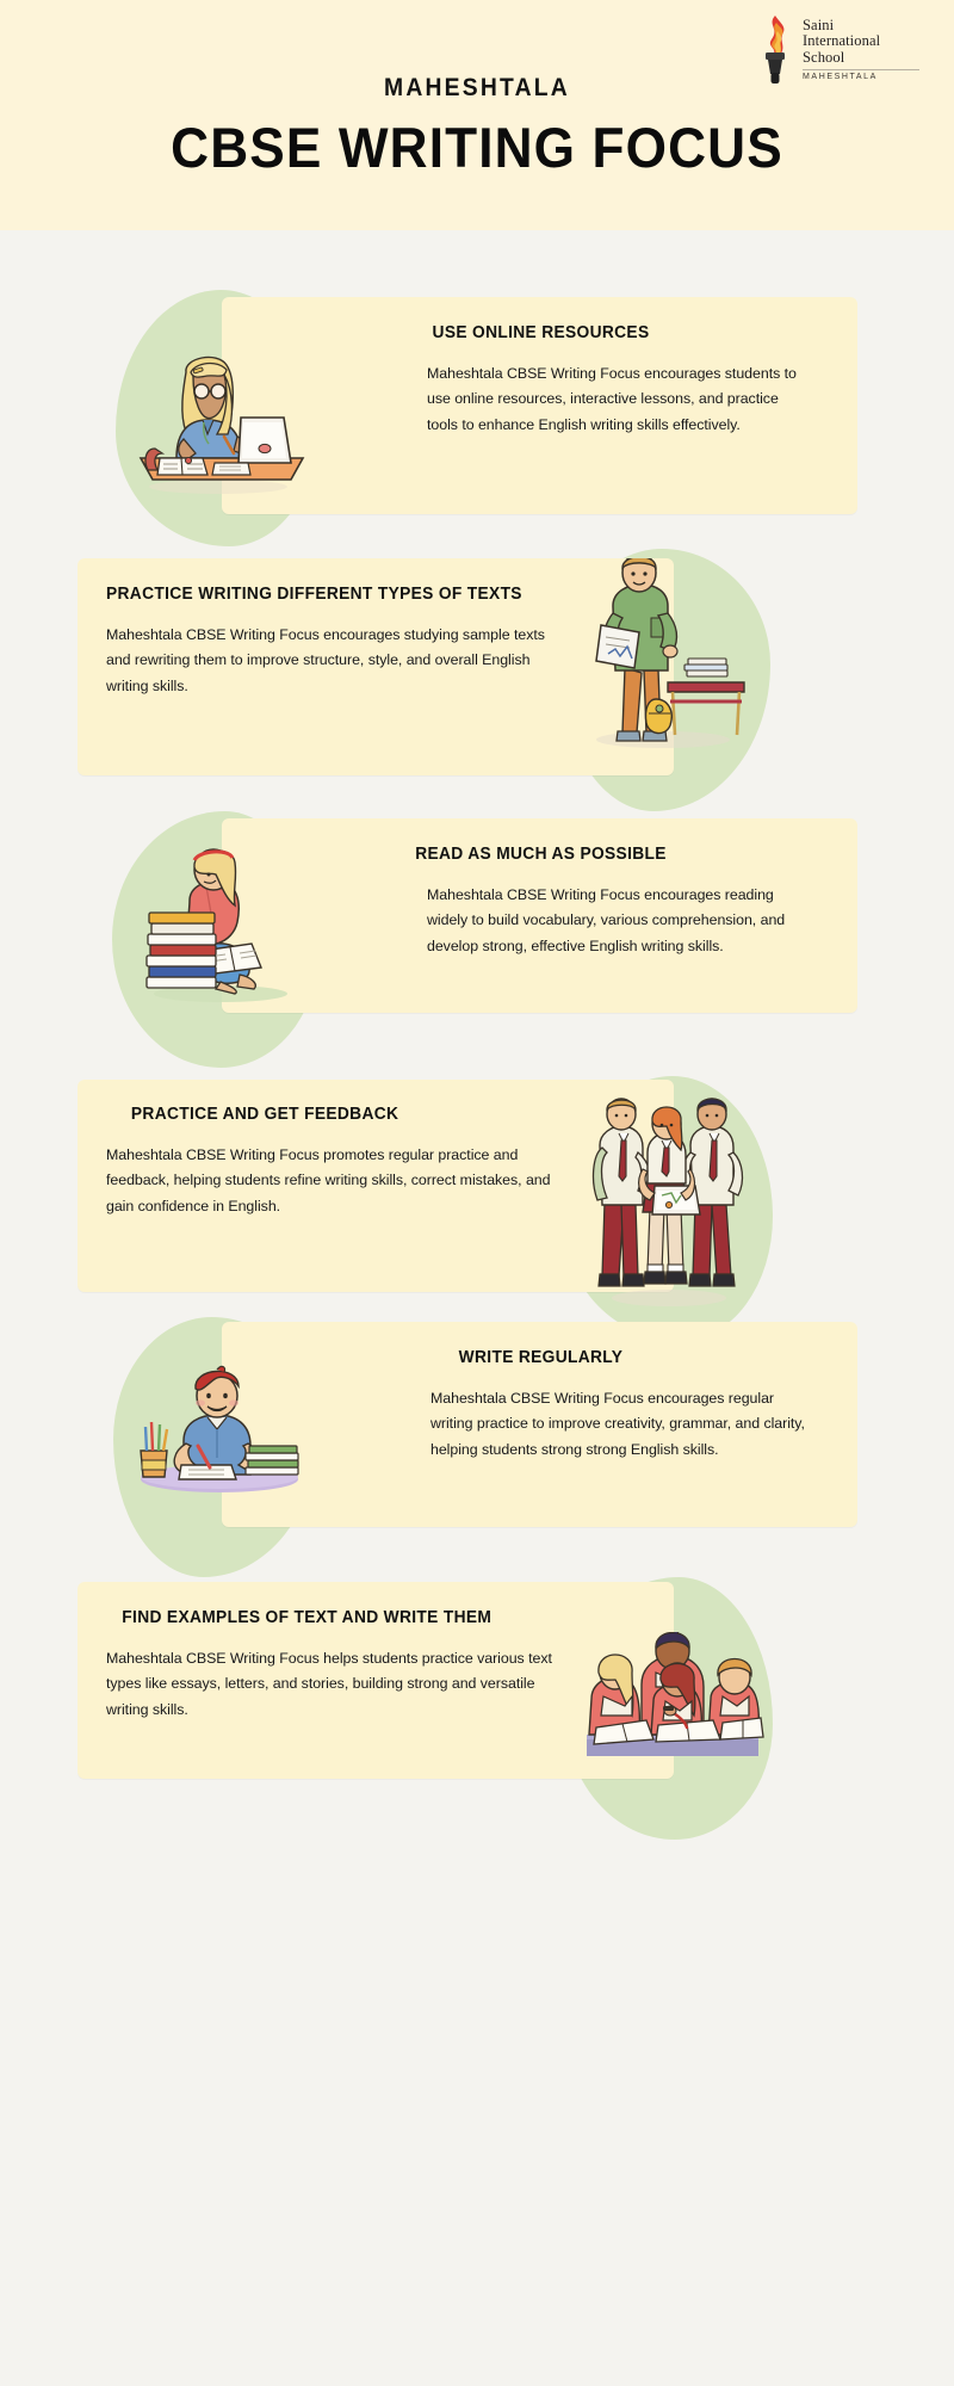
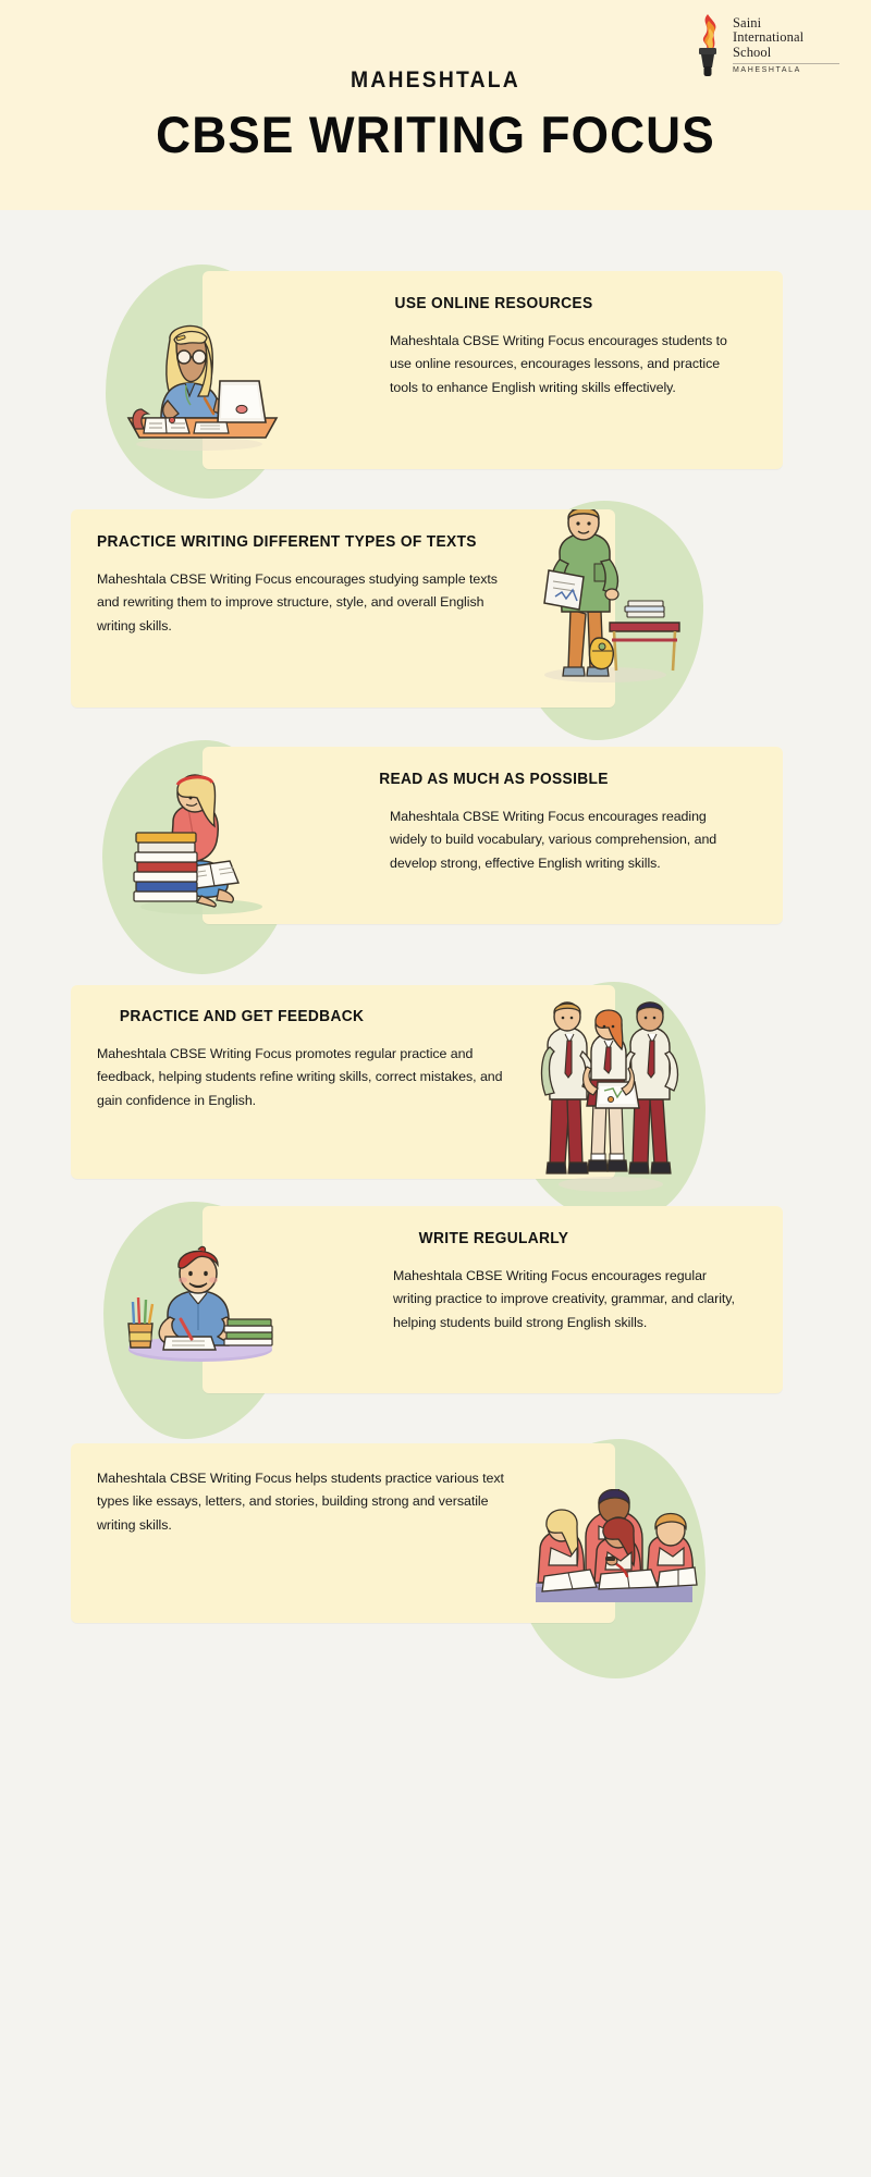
  Saini
  International
  School
  MAHESHTALA
  CBSE WRITING FOCUS
  USE ONLINE RESOURCES
- Maheshtala CBSE Writing Focus encourages students to use online resources, interactive lessons, and practice tools to enhance English writing skills effectively.
+ Maheshtala CBSE Writing Focus encourages students to use online resources, encourages lessons, and practice tools to enhance English writing skills effectively.
  PRACTICE WRITING DIFFERENT TYPES OF TEXTS
  Maheshtala CBSE Writing Focus encourages studying sample texts and rewriting them to improve structure, style, and overall English writing skills.
  READ AS MUCH AS POSSIBLE
  Maheshtala CBSE Writing Focus encourages reading widely to build vocabulary, various comprehension, and develop strong, effective English writing skills.
  PRACTICE AND GET FEEDBACK
  Maheshtala CBSE Writing Focus promotes regular practice and feedback, helping students refine writing skills, correct mistakes, and gain confidence in English.
  WRITE REGULARLY
- Maheshtala CBSE Writing Focus encourages regular writing practice to improve creativity, grammar, and clarity, helping students strong strong English skills.
+ Maheshtala CBSE Writing Focus encourages regular writing practice to improve creativity, grammar, and clarity, helping students build strong English skills.
- FIND EXAMPLES OF TEXT AND WRITE THEM
  Maheshtala CBSE Writing Focus helps students practice various text types like essays, letters, and stories, building strong and versatile writing skills.
